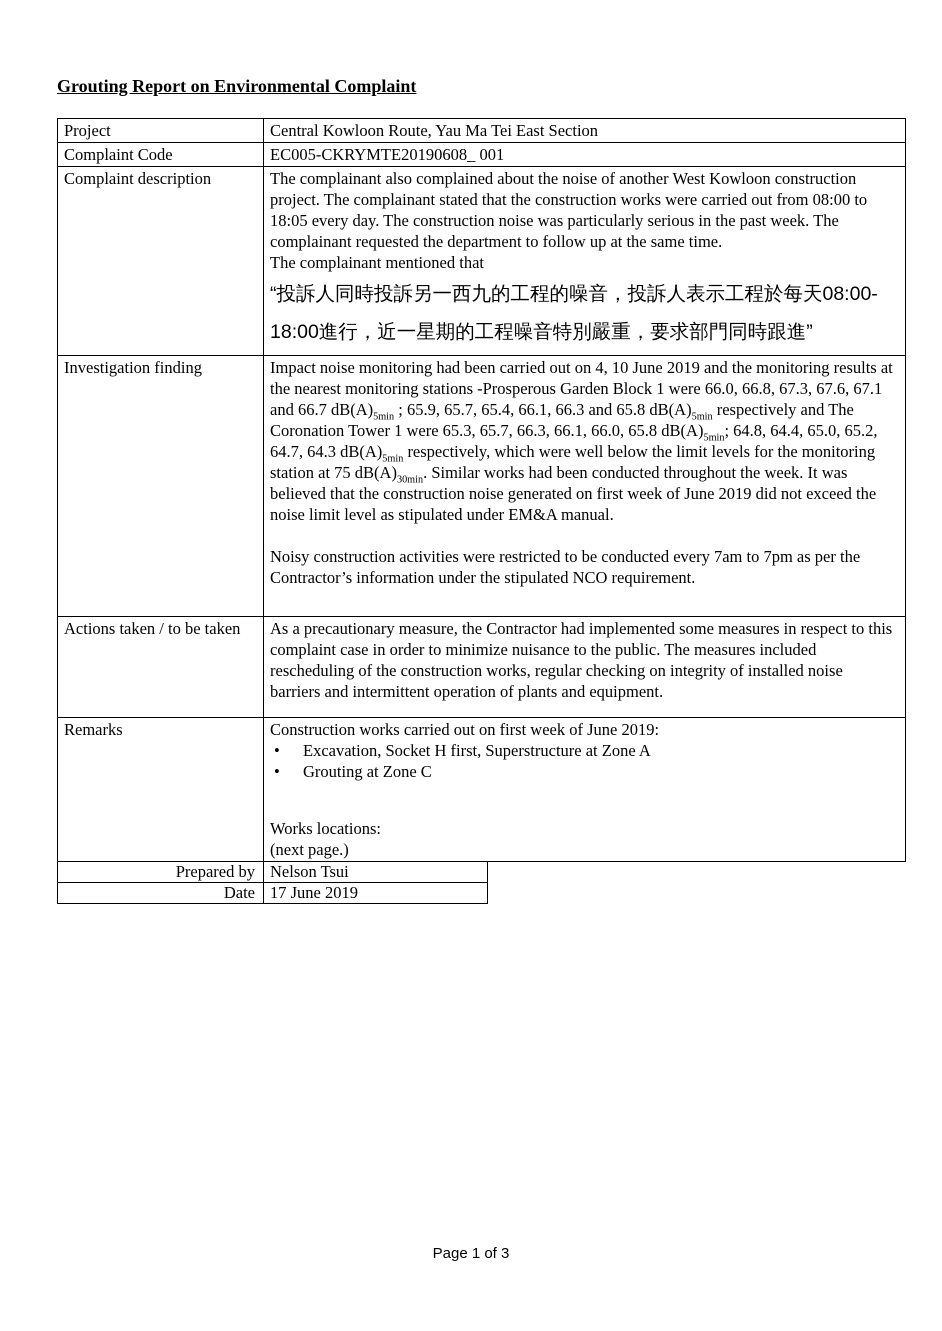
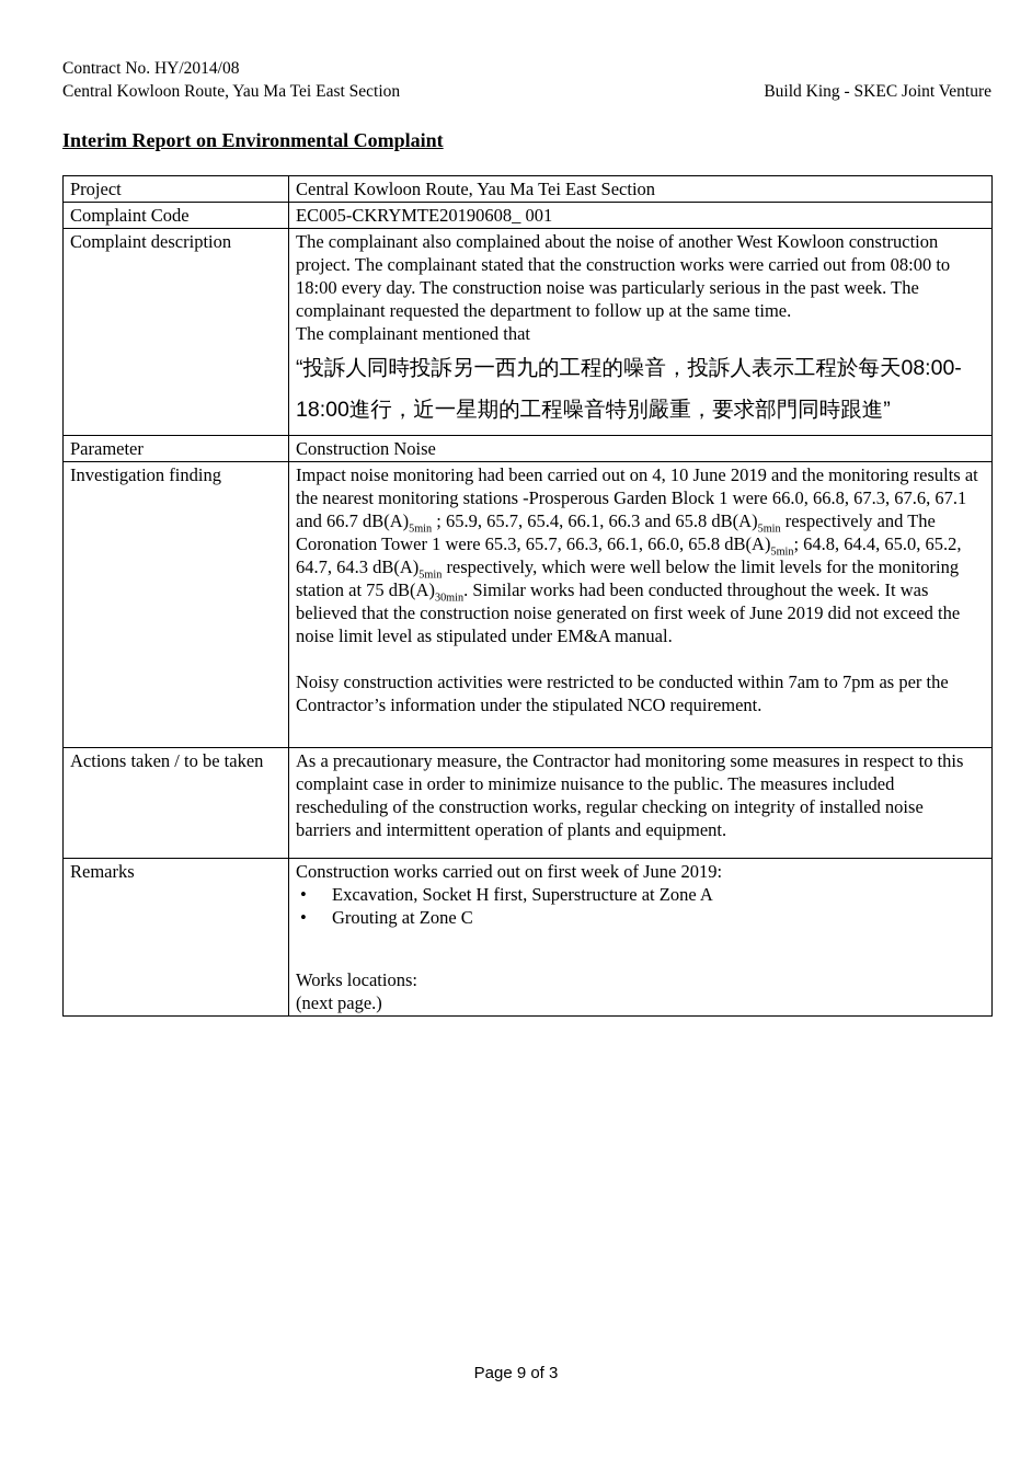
+ Contract No. HY/2014/08
+ Central Kowloon Route, Yau Ma Tei East Section
+ Build King - SKEC Joint Venture
- Grouting Report on Environmental Complaint
+ Interim Report on Environmental Complaint
  Project	Central Kowloon Route, Yau Ma Tei East Section
  Complaint Code	EC005-CKRYMTE20190608_ 001
- Complaint description	The complainant also complained about the noise of another West Kowloon construction project. The complainant stated that the construction works were carried out from 08:00 to 18:05 every day. The construction noise was particularly serious in the past week. The complainant requested the department to follow up at the same time. The complainant mentioned that “投訴人同時投訴另一西九的工程的噪音，投訴人表示工程於每天08:00-18:00進行，近一星期的工程噪音特別嚴重，要求部門同時跟進”
+ Complaint description	The complainant also complained about the noise of another West Kowloon construction project. The complainant stated that the construction works were carried out from 08:00 to 18:00 every day. The construction noise was particularly serious in the past week. The complainant requested the department to follow up at the same time. The complainant mentioned that “投訴人同時投訴另一西九的工程的噪音，投訴人表示工程於每天08:00-18:00進行，近一星期的工程噪音特別嚴重，要求部門同時跟進”
+ Parameter	Construction Noise
- Investigation finding	Impact noise monitoring had been carried out on 4, 10 June 2019 and the monitoring results at the nearest monitoring stations -Prosperous Garden Block 1 were 66.0, 66.8, 67.3, 67.6, 67.1 and 66.7 dB(A)5min ; 65.9, 65.7, 65.4, 66.1, 66.3 and 65.8 dB(A)5min respectively and The Coronation Tower 1 were 65.3, 65.7, 66.3, 66.1, 66.0, 65.8 dB(A)5min; 64.8, 64.4, 65.0, 65.2, 64.7, 64.3 dB(A)5min respectively, which were well below the limit levels for the monitoring station at 75 dB(A)30min. Similar works had been conducted throughout the week. It was believed that the construction noise generated on first week of June 2019 did not exceed the noise limit level as stipulated under EM&A manual. Noisy construction activities were restricted to be conducted every 7am to 7pm as per the Contractor’s information under the stipulated NCO requirement.
+ Investigation finding	Impact noise monitoring had been carried out on 4, 10 June 2019 and the monitoring results at the nearest monitoring stations -Prosperous Garden Block 1 were 66.0, 66.8, 67.3, 67.6, 67.1 and 66.7 dB(A)5min ; 65.9, 65.7, 65.4, 66.1, 66.3 and 65.8 dB(A)5min respectively and The Coronation Tower 1 were 65.3, 65.7, 66.3, 66.1, 66.0, 65.8 dB(A)5min; 64.8, 64.4, 65.0, 65.2, 64.7, 64.3 dB(A)5min respectively, which were well below the limit levels for the monitoring station at 75 dB(A)30min. Similar works had been conducted throughout the week. It was believed that the construction noise generated on first week of June 2019 did not exceed the noise limit level as stipulated under EM&A manual. Noisy construction activities were restricted to be conducted within 7am to 7pm as per the Contractor’s information under the stipulated NCO requirement.
- Actions taken / to be taken	As a precautionary measure, the Contractor had implemented some measures in respect to this complaint case in order to minimize nuisance to the public. The measures included rescheduling of the construction works, regular checking on integrity of installed noise barriers and intermittent operation of plants and equipment.
+ Actions taken / to be taken	As a precautionary measure, the Contractor had monitoring some measures in respect to this complaint case in order to minimize nuisance to the public. The measures included rescheduling of the construction works, regular checking on integrity of installed noise barriers and intermittent operation of plants and equipment.
  Remarks	Construction works carried out on first week of June 2019: • Excavation, Socket H first, Superstructure at Zone A • Grouting at Zone C Works locations: (next page.)
- Prepared by	Nelson Tsui
- Date	17 June 2019
- Page 1 of 3
+ Page 9 of 3
